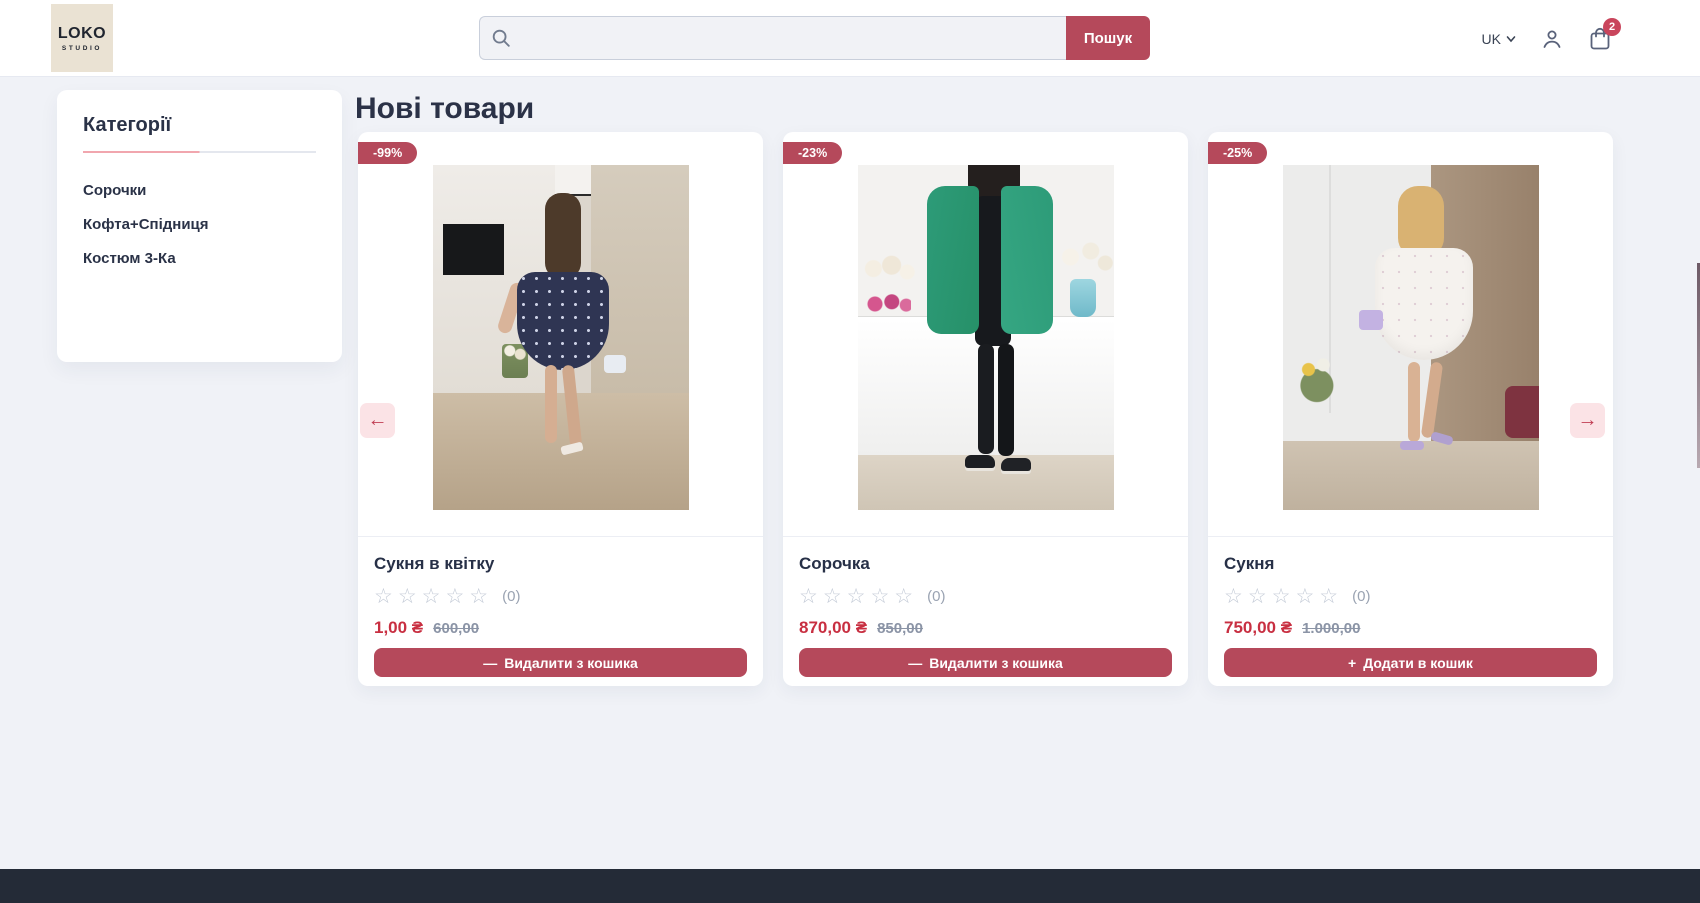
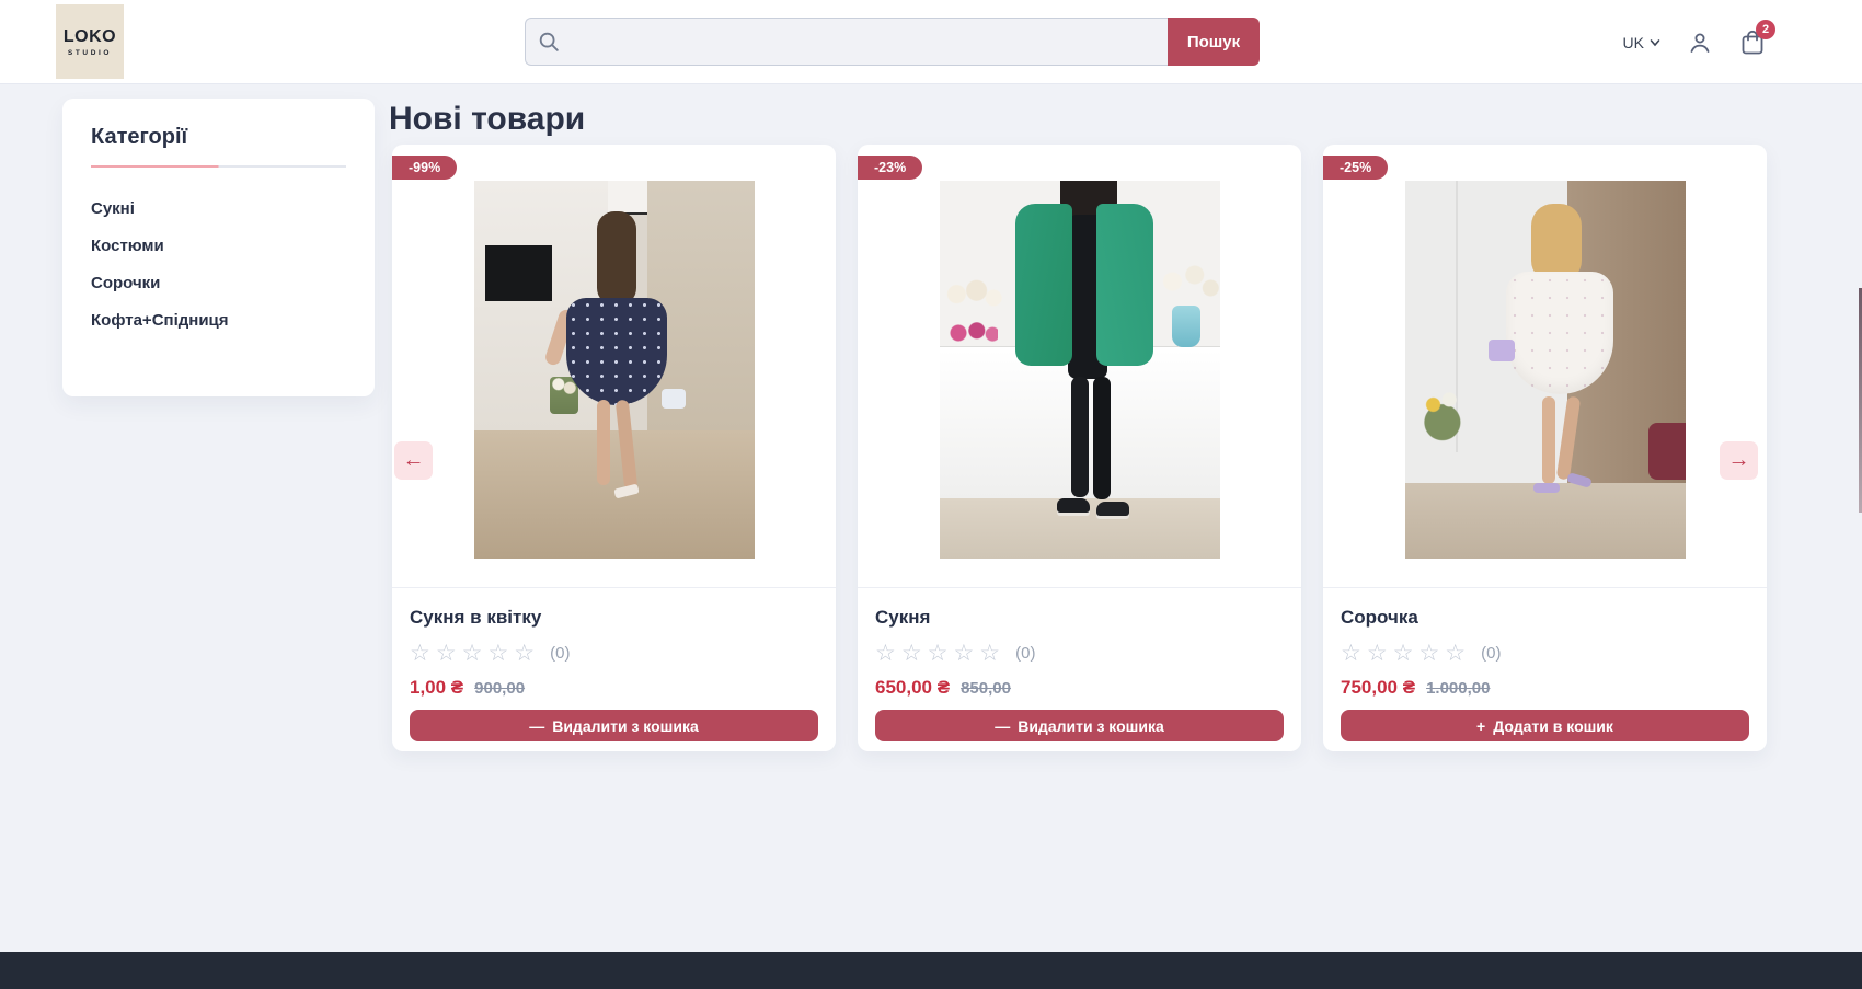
  LOKO
  Пошук
  UK
  2
  Категорії
+ Сукні
+ Костюми
  Сорочки
  Кофта+Спідниця
- Костюм 3-Ка
  Нові товари
  -99%
  Сукня в квітку
  ☆☆☆☆☆
  (0)
  1,00 ₴
- 600,00
+ 900,00
  —
  Видалити з кошика
  -23%
- Сорочка
+ Сукня
  ☆☆☆☆☆
  (0)
- 870,00 ₴
+ 650,00 ₴
  850,00
  —
  Видалити з кошика
  -25%
- Сукня
+ Сорочка
  ☆☆☆☆☆
  (0)
  750,00 ₴
  1.000,00
  +
  Додати в кошик
  ←
  →
